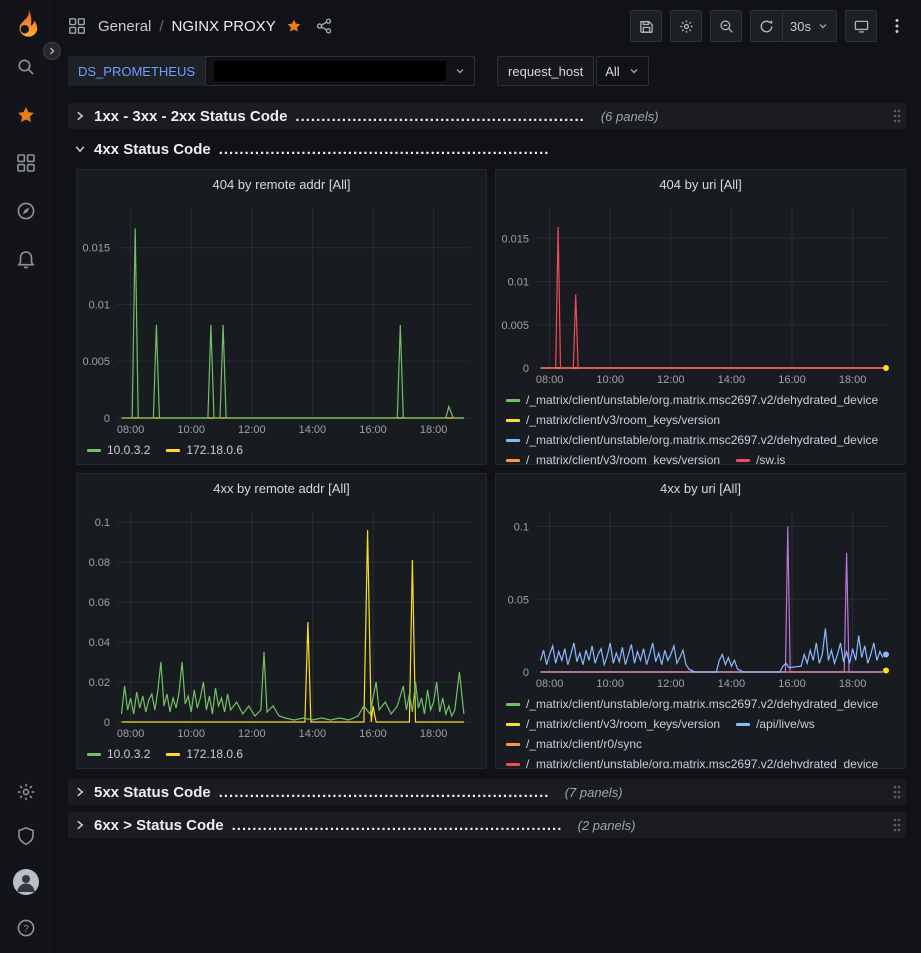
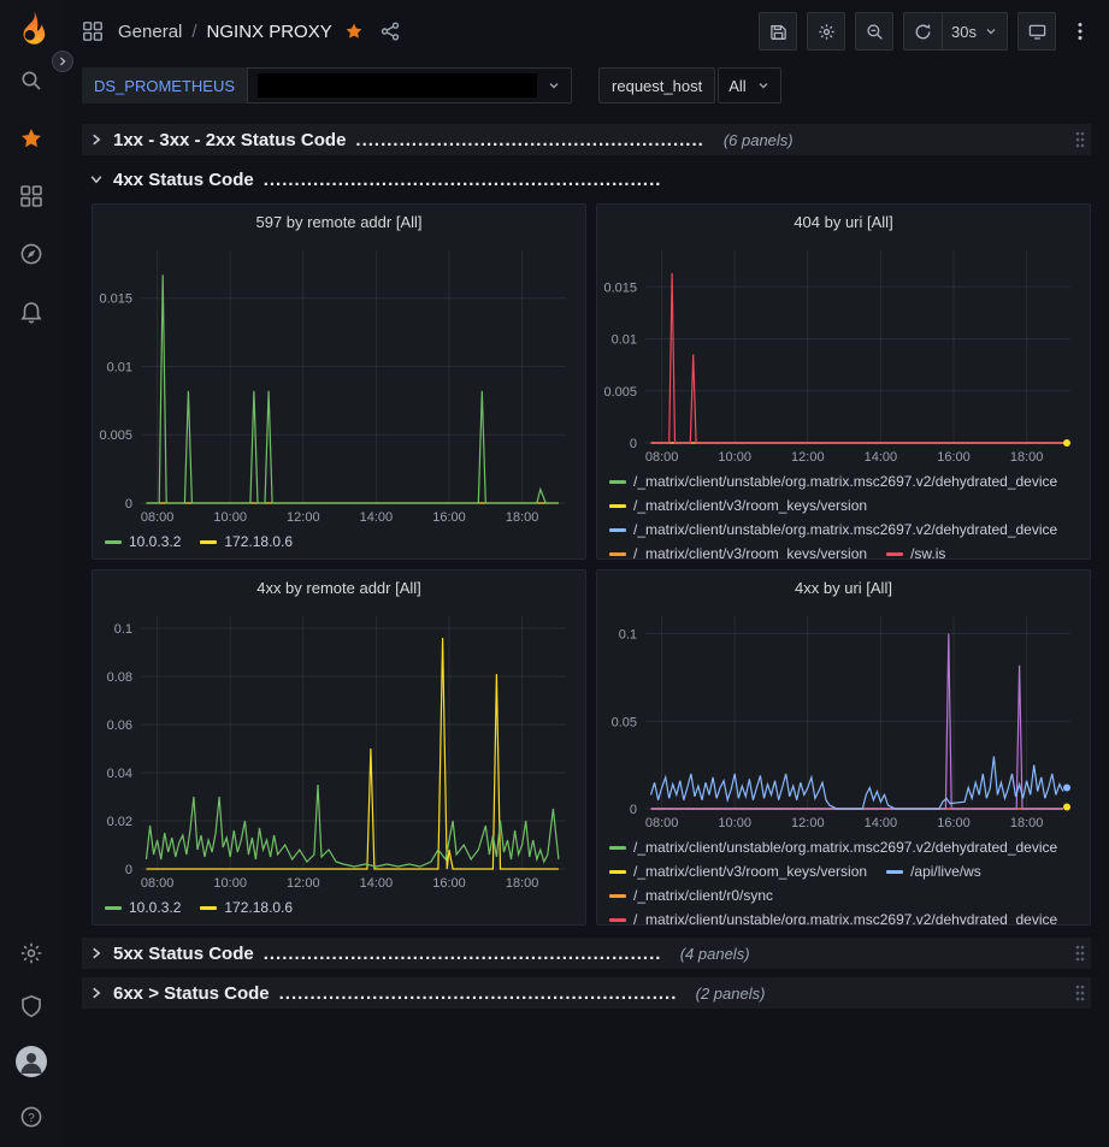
  ?
  General
  /
  NGINX PROXY
  30s
  DS_PROMETHEUS
  request_host
  All
  1xx - 3xx - 2xx Status Code
  ........................................................
  (6 panels)
  4xx Status Code
  ................................................................
- 404 by remote addr [All]
+ 597 by remote addr [All]
  0
  0.005
  0.01
  0.015
  08:00
  10:00
  12:00
  14:00
  16:00
  18:00
  10.0.3.2
  172.18.0.6
  404 by uri [All]
  0
  0.005
  0.01
  0.015
  08:00
  10:00
  12:00
  14:00
  16:00
  18:00
  /_matrix/client/unstable/org.matrix.msc2697.v2/dehydrated_device
  /_matrix/client/v3/room_keys/version
  /_matrix/client/unstable/org.matrix.msc2697.v2/dehydrated_device
  /_matrix/client/v3/room_keys/version
  /sw.js
  4xx by remote addr [All]
  0
  0.02
  0.04
  0.06
  0.08
  0.1
  08:00
  10:00
  12:00
  14:00
  16:00
  18:00
  10.0.3.2
  172.18.0.6
  4xx by uri [All]
  0
  0.05
  0.1
  08:00
  10:00
  12:00
  14:00
  16:00
  18:00
  /_matrix/client/unstable/org.matrix.msc2697.v2/dehydrated_device
  /_matrix/client/v3/room_keys/version
  /api/live/ws
  /_matrix/client/r0/sync
  /_matrix/client/unstable/org.matrix.msc2697.v2/dehydrated_device
  5xx Status Code
  ................................................................
- (7 panels)
+ (4 panels)
  6xx > Status Code
  ................................................................
  (2 panels)
